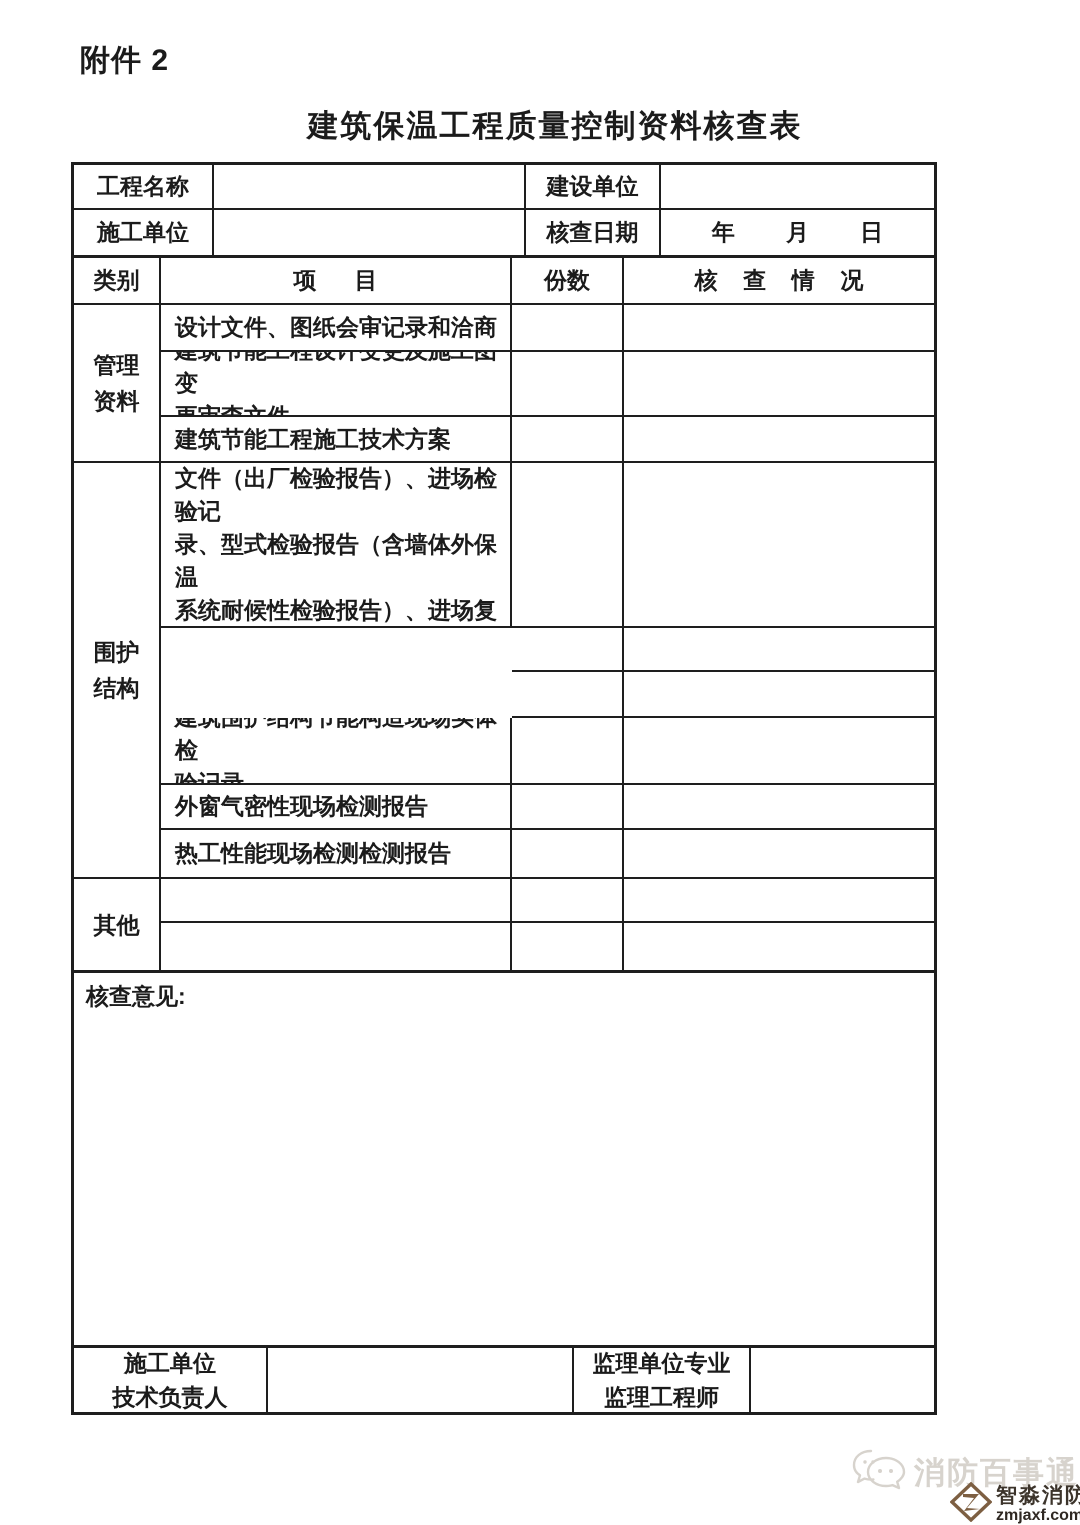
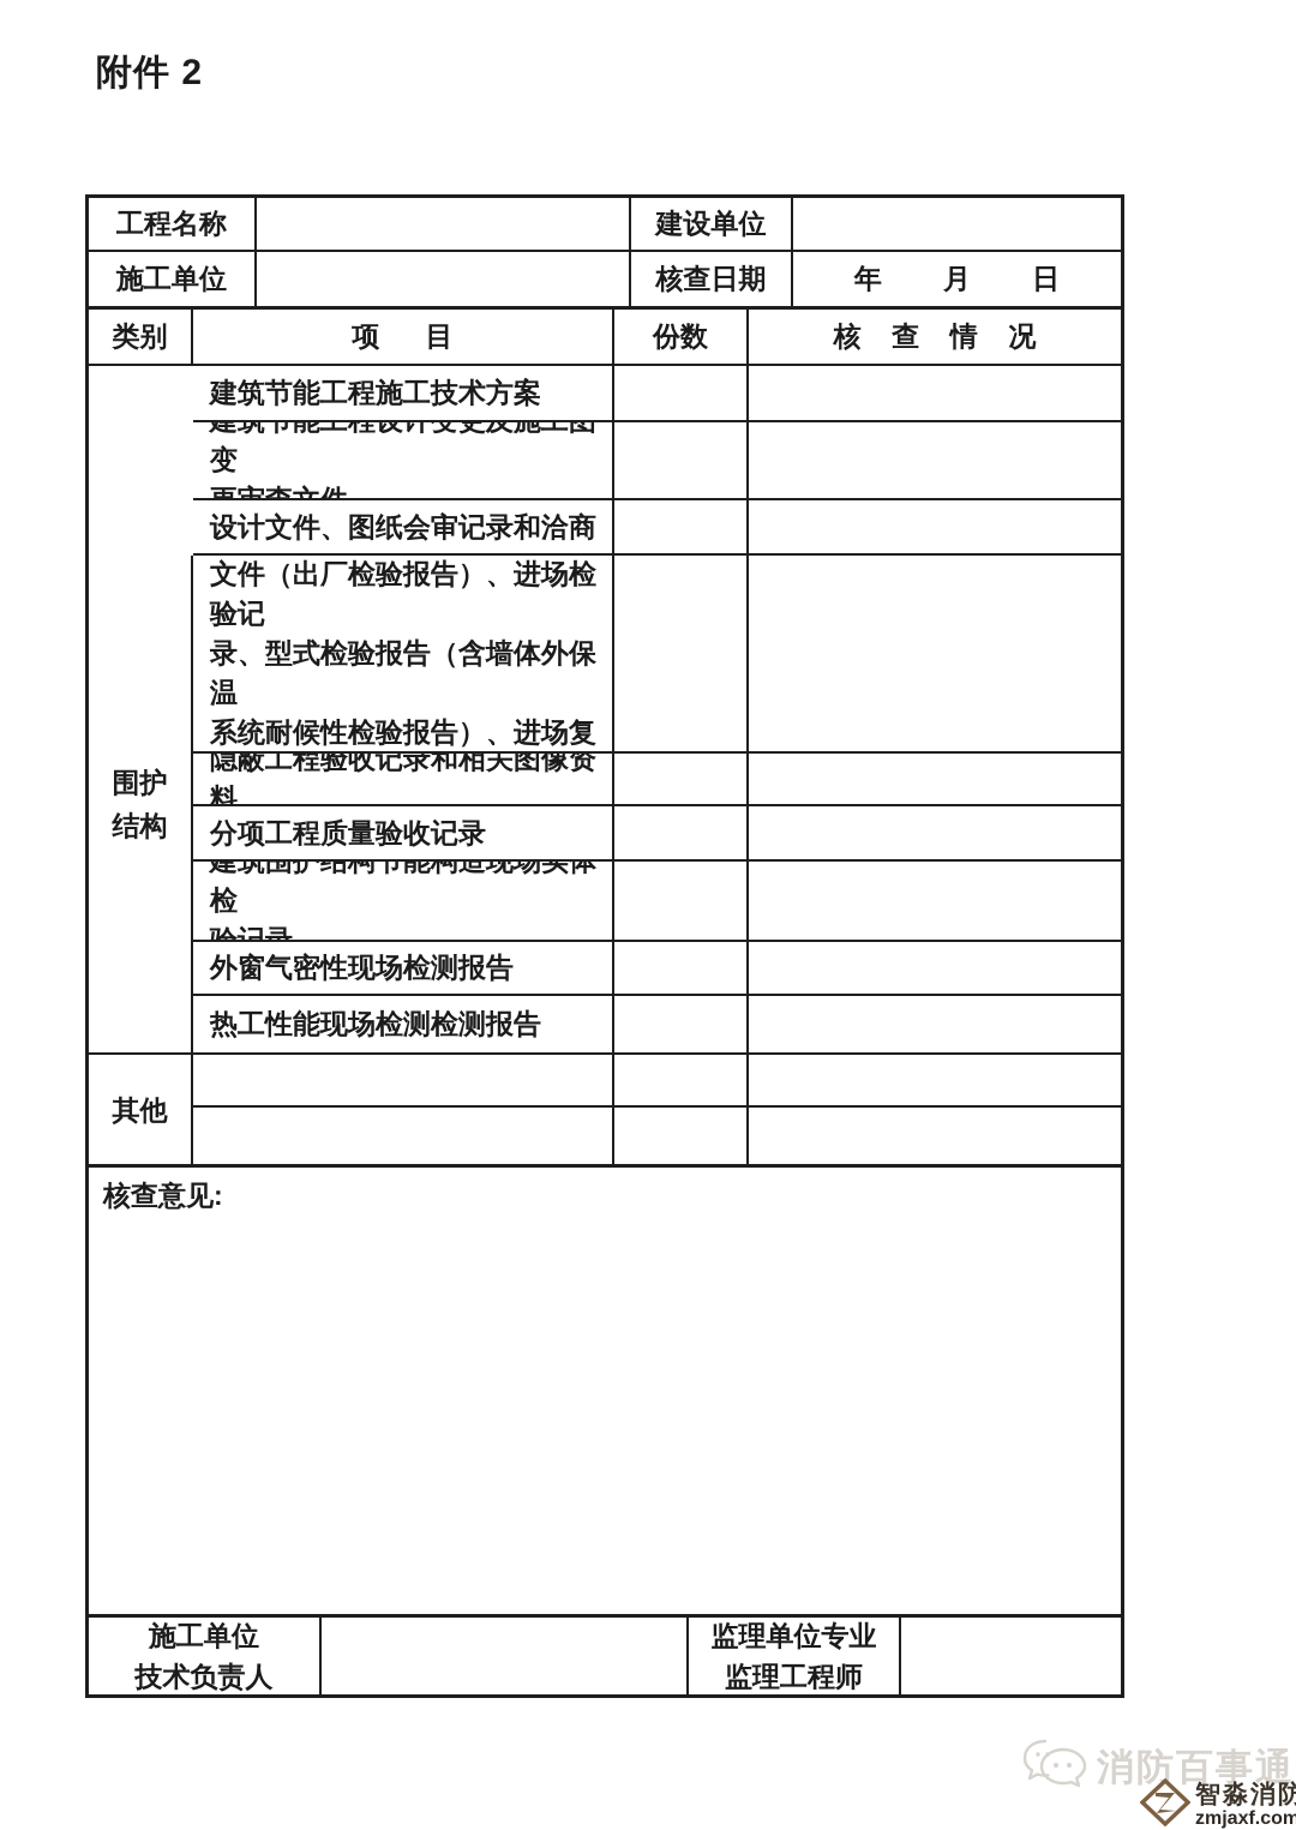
  附件 2
- 建筑保温工程质量控制资料核查表
  工程名称
  建设单位
  施工单位
  核查日期
  年 月 日
  类别
  项 目
  份数
  核 查 情 况
- 管理
- 资料
  围护
  结构
  其他
- 设计文件、图纸会审记录和洽商
+ 建筑节能工程施工技术方案
  更审查文件
- 建筑节能工程施工技术方案
+ 设计文件、图纸会审记录和洽商
  文件（出厂检验报告）、进场检验记
  录、型式检验报告（含墙体外保温
  系统耐候性检验报告）、进场复
+ 隐蔽工程验收记录和相关图像资料
+ 分项工程质量验收记录
  验记录
  外窗气密性现场检测报告
  热工性能现场检测检测报告
  核查意见:
  施工单位
  技术负责人
  监理单位专业
  监理工程师
  消防百事通
  智淼消防
  zmjaxf.com
